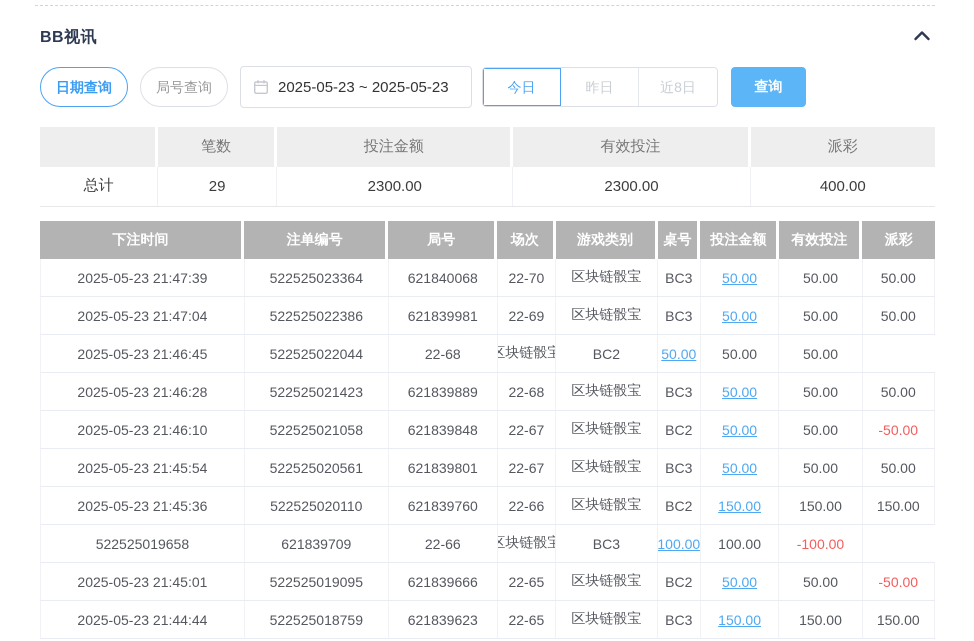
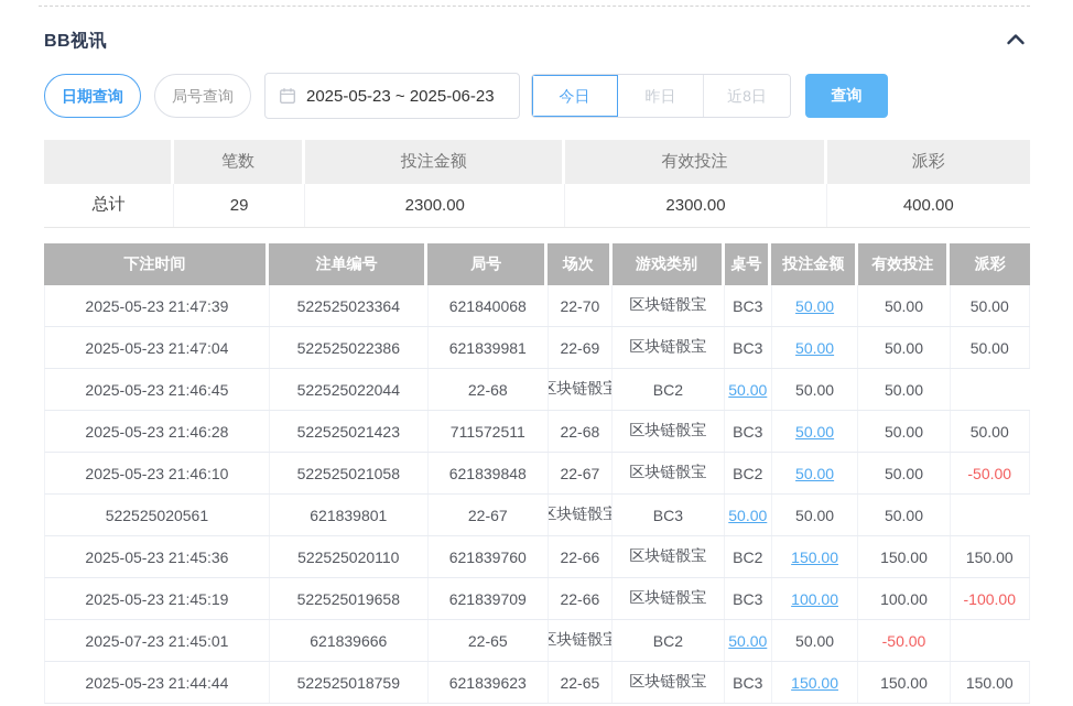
  BB视讯
  日期查询
  局号查询
- 2025-05-23 ~ 2025-05-23
+ 2025-05-23 ~ 2025-06-23
  今日
  昨日
  近8日
  查询
  笔数
  投注金额
  有效投注
  派彩
  总计
  29
  2300.00
  2300.00
  400.00
  下注时间
  注单编号
  局号
  场次
  游戏类别
  桌号
  投注金额
  有效投注
  派彩
  2025-05-23 21:47:39
  522525023364
  621840068
  22-70
  区块链骰宝
  BC3
  50.00
  50.00
  50.00
  2025-05-23 21:47:04
  522525022386
  621839981
  22-69
  区块链骰宝
  BC3
  50.00
  50.00
  50.00
  2025-05-23 21:46:45
  522525022044
  22-68
  区块链骰宝
  BC2
  50.00
  50.00
  50.00
  2025-05-23 21:46:28
  522525021423
- 621839889
+ 711572511
  22-68
  区块链骰宝
  BC3
  50.00
  50.00
  50.00
  2025-05-23 21:46:10
  522525021058
  621839848
  22-67
  区块链骰宝
  BC2
  50.00
  50.00
  -50.00
- 2025-05-23 21:45:54
  522525020561
  621839801
  22-67
  区块链骰宝
  BC3
  50.00
  50.00
  50.00
  2025-05-23 21:45:36
  522525020110
  621839760
  22-66
  区块链骰宝
  BC2
  150.00
  150.00
  150.00
+ 2025-05-23 21:45:19
  522525019658
  621839709
  22-66
  区块链骰宝
  BC3
  100.00
  100.00
  -100.00
- 2025-05-23 21:45:01
+ 2025-07-23 21:45:01
- 522525019095
  621839666
  22-65
  区块链骰宝
  BC2
  50.00
  50.00
  -50.00
  2025-05-23 21:44:44
  522525018759
  621839623
  22-65
  区块链骰宝
  BC3
  150.00
  150.00
  150.00
